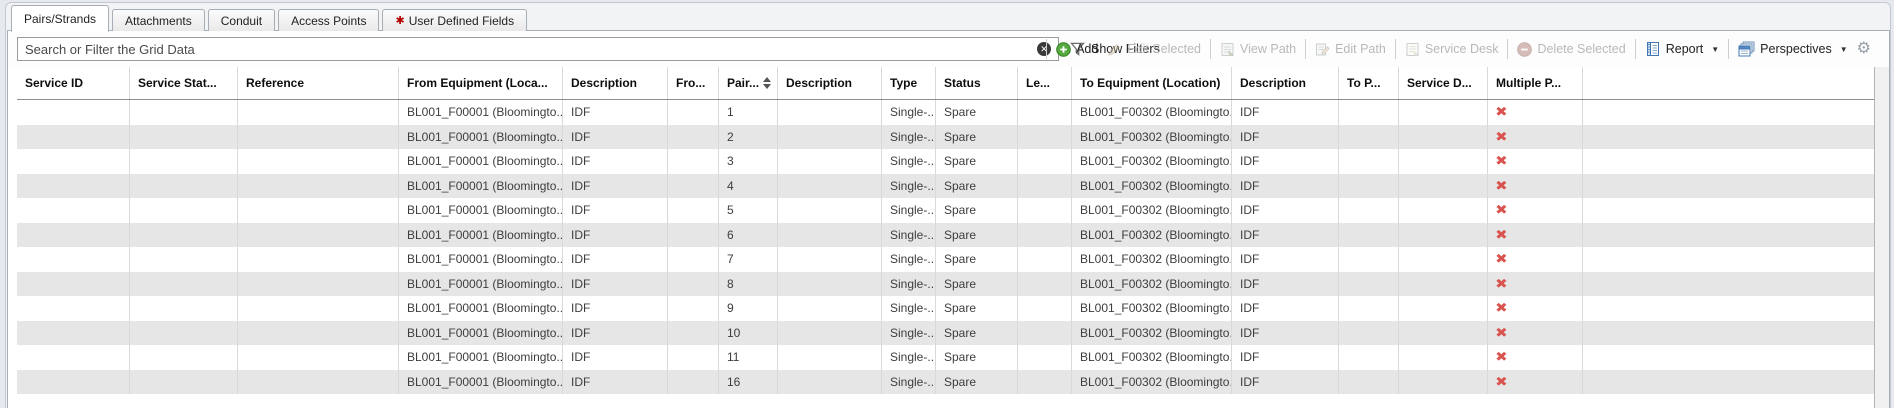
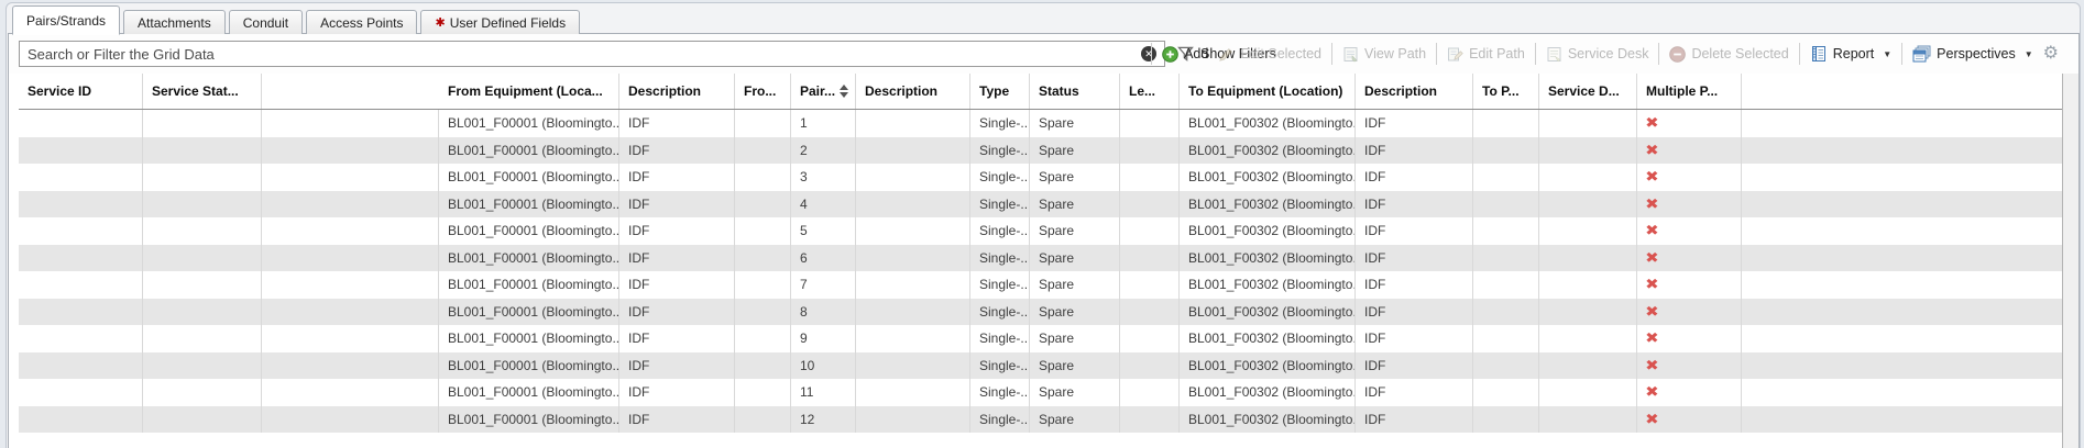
  Pairs/Strands
  Attachments
  Conduit
  Access Points
  ✱
  User Defined Fields
  Search or Filter the Grid Data
  ✕
  Show Filters
  Add
  Edit Selected
  View Path
  Edit Path
  Service Desk
  Delete Selected
  Report
  ▼
  Perspectives
  ▼
  ⚙
  Service ID
  Service Stat...
- Reference
  From Equipment (Loca...
  Description
  Fro...
  Pair...
  Description
  Type
  Status
  Le...
  To Equipment (Location)
  Description
  To P...
  Service D...
  Multiple P...
  BL001_F00001 (Bloomingto..
  IDF
  1
  Single-...
  Spare
  BL001_F00302 (Bloomingto.
  IDF
  ✖
  BL001_F00001 (Bloomingto..
  IDF
  2
  Single-...
  Spare
  BL001_F00302 (Bloomingto.
  IDF
  ✖
  BL001_F00001 (Bloomingto..
  IDF
  3
  Single-...
  Spare
  BL001_F00302 (Bloomingto.
  IDF
  ✖
  BL001_F00001 (Bloomingto..
  IDF
  4
  Single-...
  Spare
  BL001_F00302 (Bloomingto.
  IDF
  ✖
  BL001_F00001 (Bloomingto..
  IDF
  5
  Single-...
  Spare
  BL001_F00302 (Bloomingto.
  IDF
  ✖
  BL001_F00001 (Bloomingto..
  IDF
  6
  Single-...
  Spare
  BL001_F00302 (Bloomingto.
  IDF
  ✖
  BL001_F00001 (Bloomingto..
  IDF
  7
  Single-...
  Spare
  BL001_F00302 (Bloomingto.
  IDF
  ✖
  BL001_F00001 (Bloomingto..
  IDF
  8
  Single-...
  Spare
  BL001_F00302 (Bloomingto.
  IDF
  ✖
  BL001_F00001 (Bloomingto..
  IDF
  9
  Single-...
  Spare
  BL001_F00302 (Bloomingto.
  IDF
  ✖
  BL001_F00001 (Bloomingto..
  IDF
  10
  Single-...
  Spare
  BL001_F00302 (Bloomingto.
  IDF
  ✖
  BL001_F00001 (Bloomingto..
  IDF
  11
  Single-...
  Spare
  BL001_F00302 (Bloomingto.
  IDF
  ✖
  BL001_F00001 (Bloomingto..
  IDF
- 16
+ 12
  Single-...
  Spare
  BL001_F00302 (Bloomingto.
  IDF
  ✖
